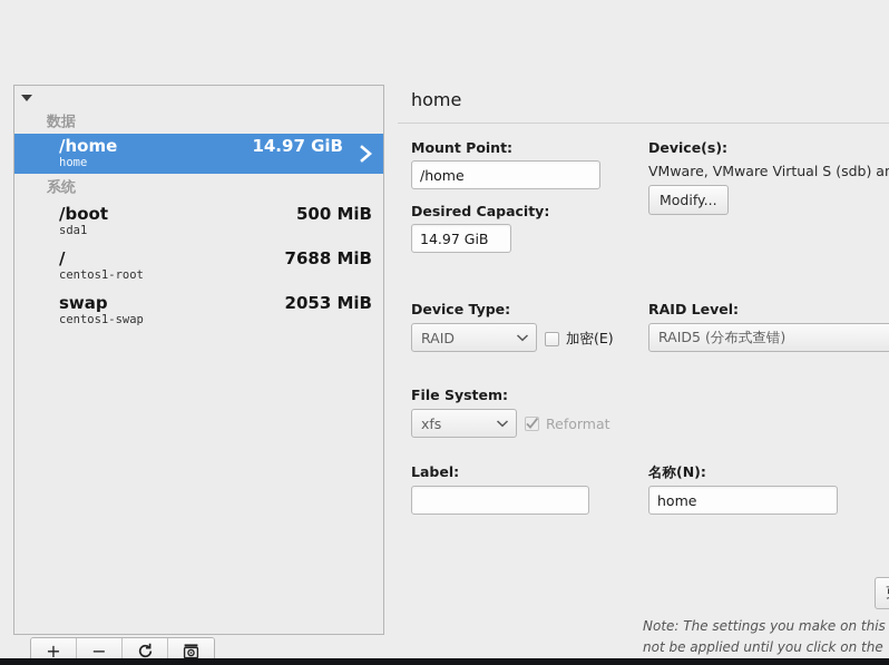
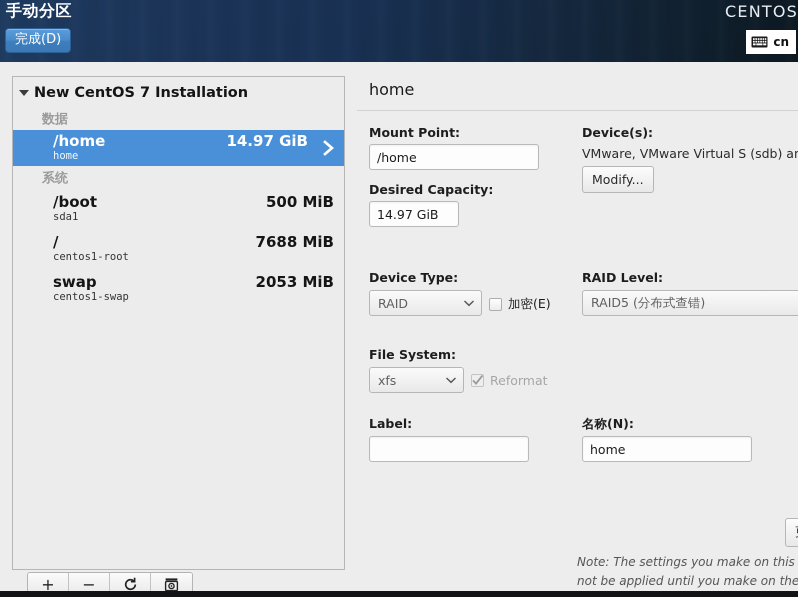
+ 手动分区
+ 完成(D)
+ CENTOS
+ cn
+ New CentOS 7 Installation
  数据
  /home
  14.97 GiB
  home
  系统
  /boot
  500 MiB
  sda1
  /
  7688 MiB
  centos1-root
  swap
  2053 MiB
  centos1-swap
  +
  −
  home
  Mount Point:
  /home
  Desired Capacity:
  14.97 GiB
  Device(s):
  VMware, VMware Virtual S (sdb) a
  Modify...
  Device Type:
  RAID
  加密(E)
  RAID Level:
  RAID5 (分布式查错)
  File System:
  xfs
  Reformat
  Label:
  名称(N):
  home
  Note: The settings you make on this
- not be applied until you click on the
+ not be applied until you make on the
